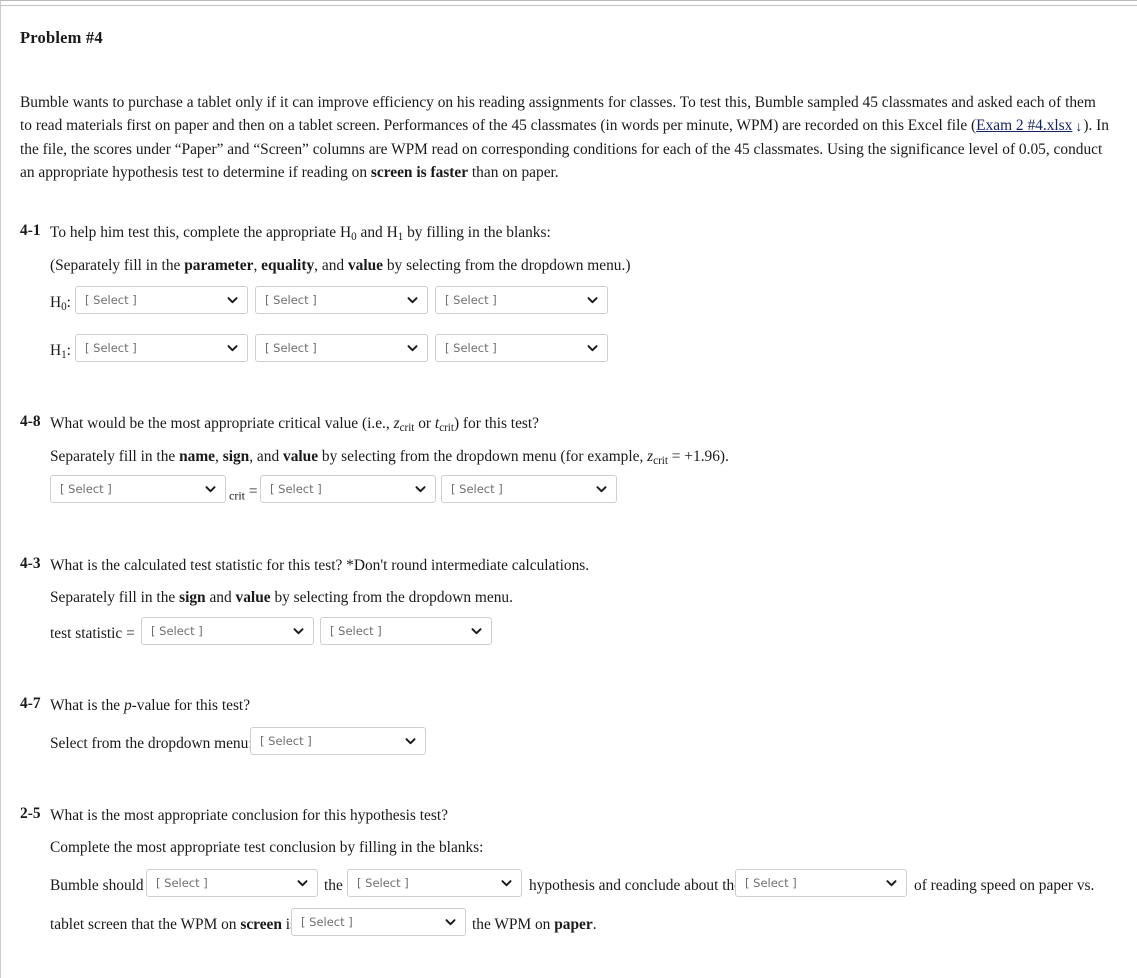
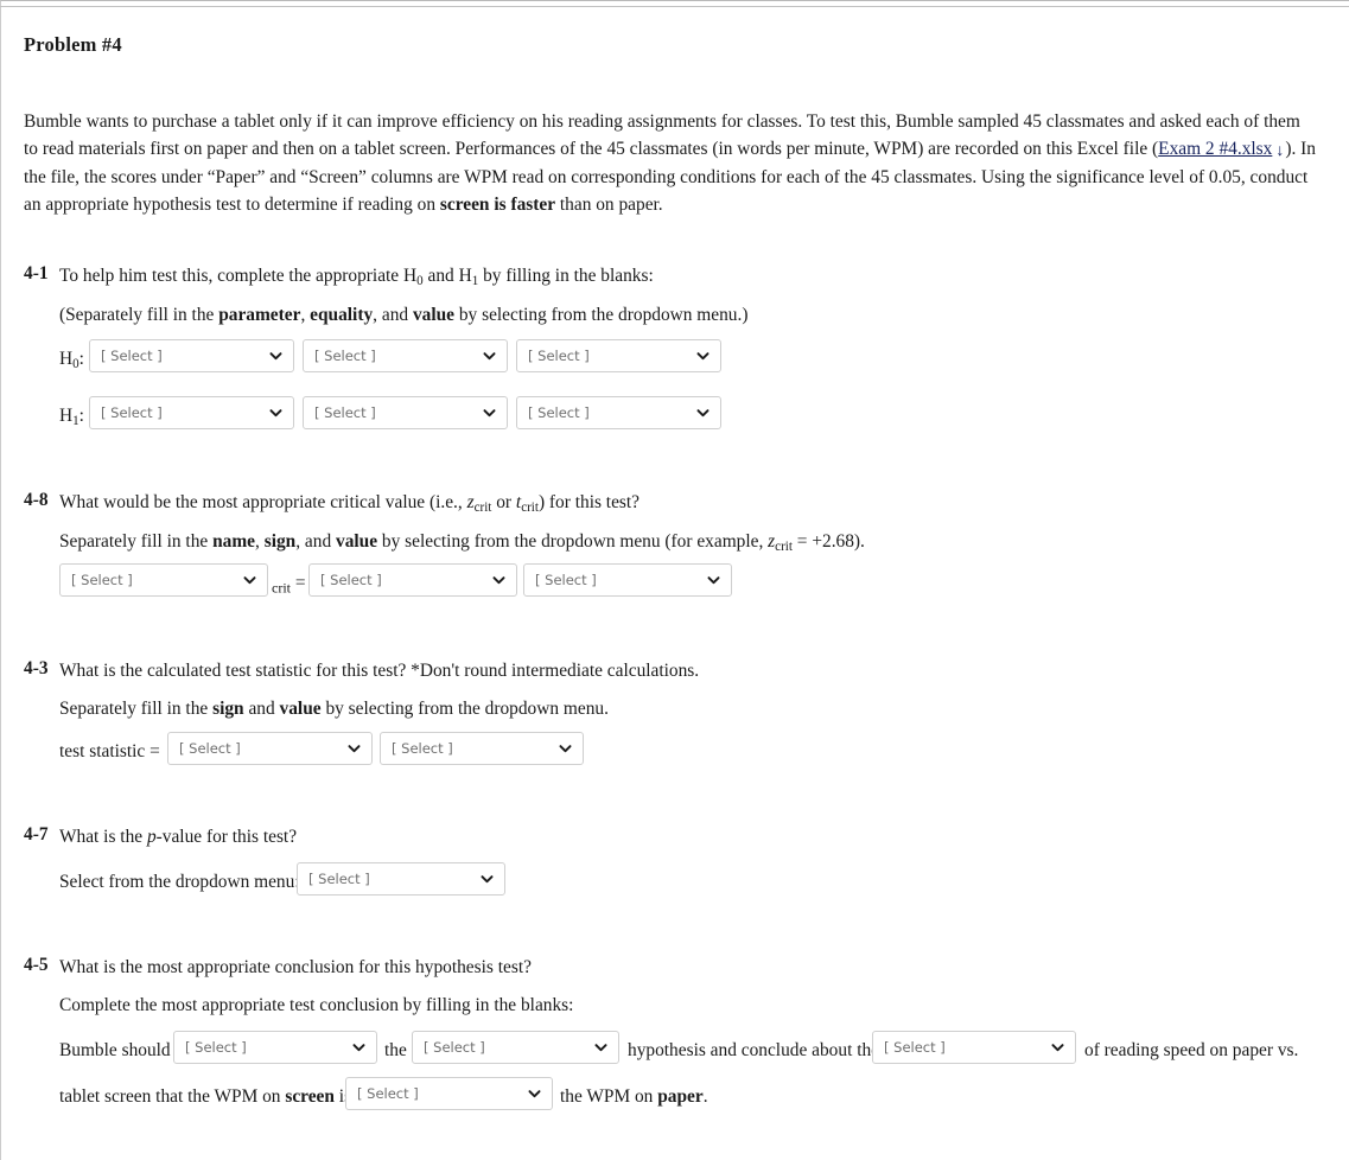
  Problem #4
  Bumble wants to purchase a tablet only if it can improve efficiency on his reading assignments for classes. To test this, Bumble sampled 45 classmates and asked each of them to read materials first on paper and then on a tablet screen. Performances of the 45 classmates (in words per minute, WPM) are recorded on this Excel file (Exam 2 #4.xlsx ↓). In the file, the scores under “Paper” and “Screen” columns are WPM read on corresponding conditions for each of the 45 classmates. Using the significance level of 0.05, conduct an appropriate hypothesis test to determine if reading on screen is faster than on paper.
  4-1
  To help him test this, complete the appropriate H0 and H1 by filling in the blanks:
  (Separately fill in the parameter, equality, and value by selecting from the dropdown menu.)
  H0:
  [ Select ]
  [ Select ]
  [ Select ]
  H1:
  [ Select ]
  [ Select ]
  [ Select ]
  4-8
  What would be the most appropriate critical value (i.e., zcrit or tcrit) for this test?
- Separately fill in the name, sign, and value by selecting from the dropdown menu (for example, zcrit = +1.96).
+ Separately fill in the name, sign, and value by selecting from the dropdown menu (for example, zcrit = +2.68).
  [ Select ]
  crit =
  [ Select ]
  [ Select ]
  4-3
  What is the calculated test statistic for this test? *Don't round intermediate calculations.
  Separately fill in the sign and value by selecting from the dropdown menu.
  test statistic =
  [ Select ]
  [ Select ]
  4-7
  What is the p-value for this test?
  Select from the dropdown menu
  [ Select ]
- 2-5
+ 4-5
  What is the most appropriate conclusion for this hypothesis test?
  Complete the most appropriate test conclusion by filling in the blanks:
  Bumble should
  [ Select ]
  the
  [ Select ]
  hypothesis and conclude about th
  [ Select ]
  of reading speed on paper vs.
  tablet screen that the WPM on screen i
  [ Select ]
  the WPM on paper.
